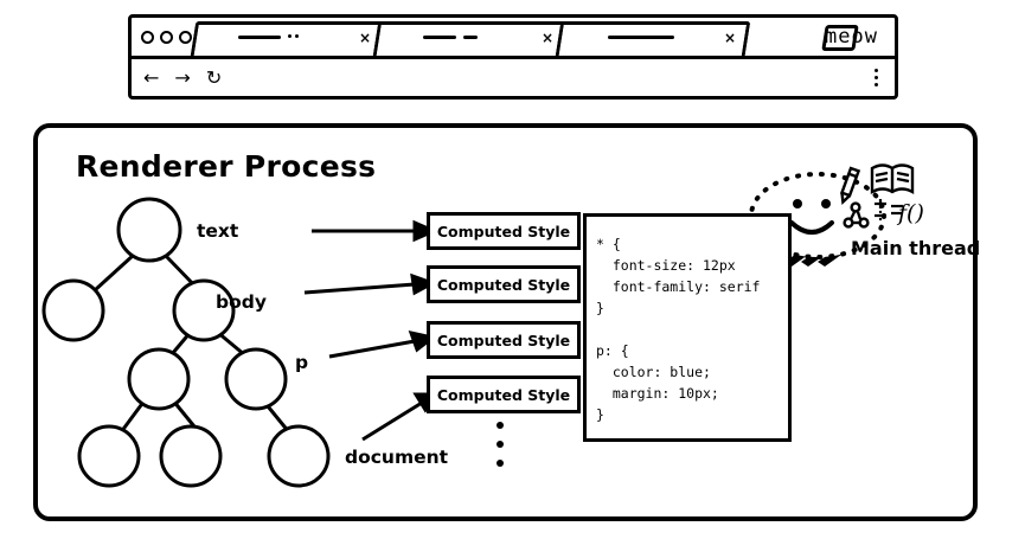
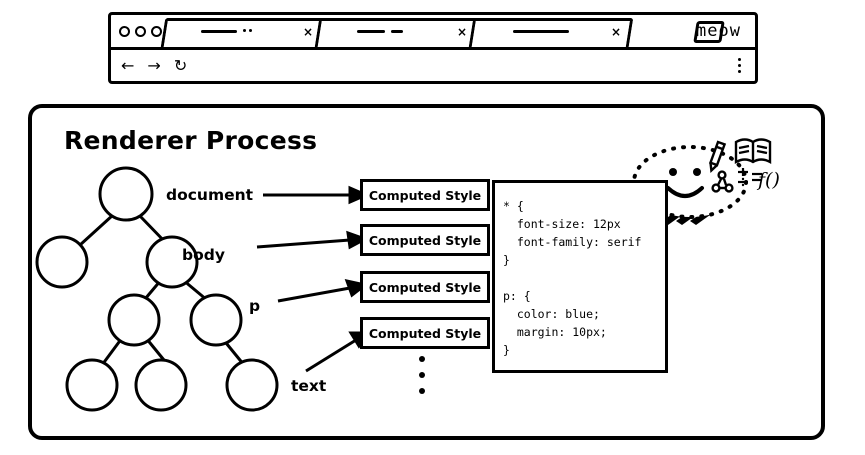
  ×
  ×
  ×
  meow
  ←
  →
  ↻
  Renderer Process
  f()
- text
+ document
  body
  p
- document
+ text
  Computed Style
  Computed Style
  Computed Style
  Computed Style
  * {
  font-size: 12px
  font-family: serif
  }
  p: {
  color: blue;
  margin: 10px;
  }
- Main thread
